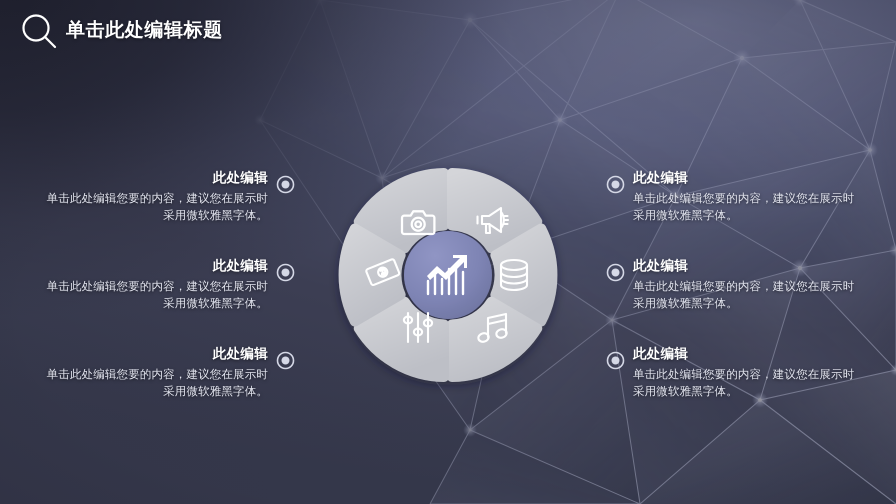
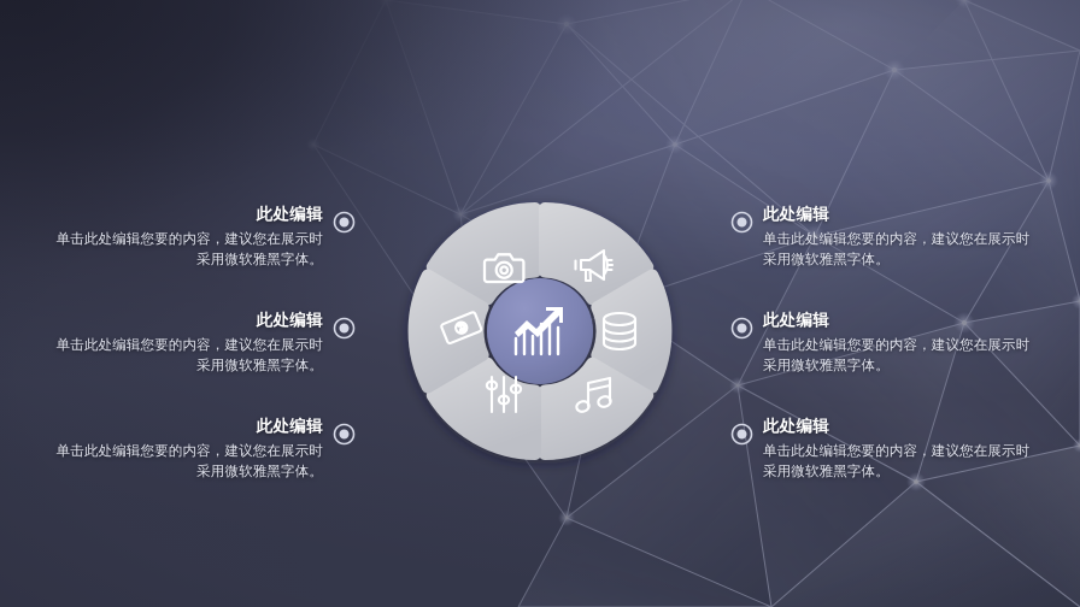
- 单击此处编辑标题
  此处编辑
  单击此处编辑您要的内容，建议您在展示时采用微软雅黑字体。
  此处编辑
  单击此处编辑您要的内容，建议您在展示时采用微软雅黑字体。
  此处编辑
  单击此处编辑您要的内容，建议您在展示时采用微软雅黑字体。
  此处编辑
  单击此处编辑您要的内容，建议您在展示时采用微软雅黑字体。
  此处编辑
  单击此处编辑您要的内容，建议您在展示时采用微软雅黑字体。
  此处编辑
  单击此处编辑您要的内容，建议您在展示时采用微软雅黑字体。
